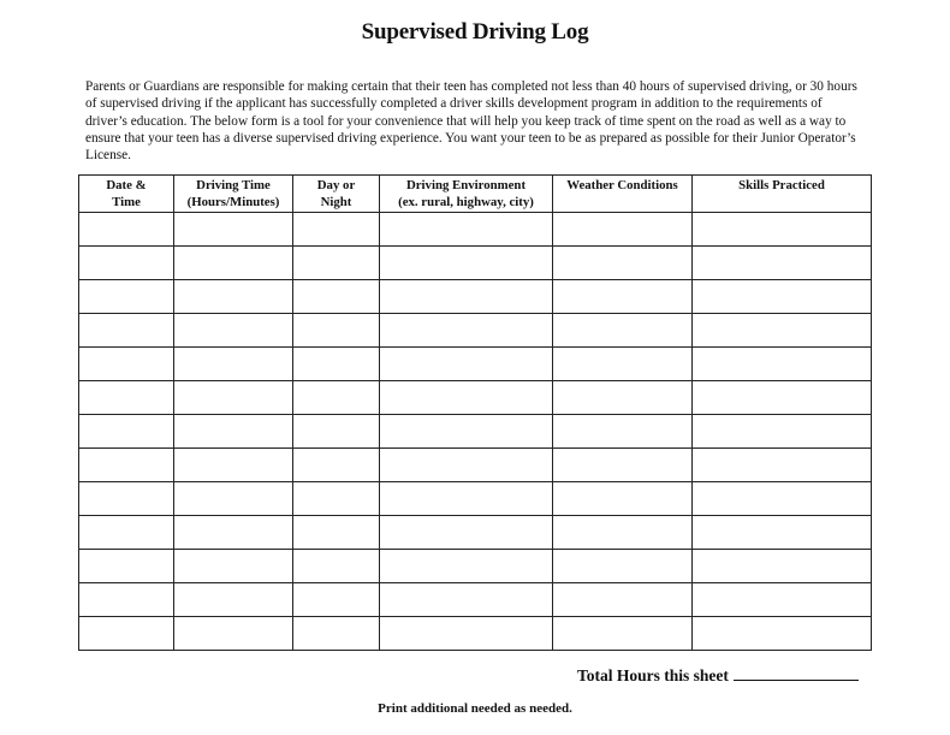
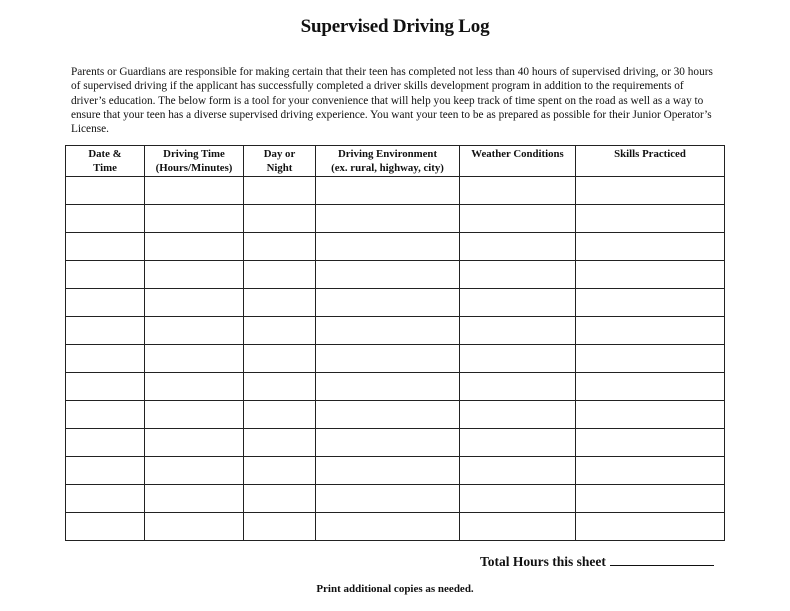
  Supervised Driving Log
  Parents or Guardians are responsible for making certain that their teen has completed not less than 40 hours of supervised driving, or 30 hours of supervised driving if the applicant has successfully completed a driver skills development program in addition to the requirements of driver’s education. The below form is a tool for your convenience that will help you keep track of time spent on the road as well as a way to ensure that your teen has a diverse supervised driving experience. You want your teen to be as prepared as possible for their Junior Operator’s License.
  Date &Time	Driving Time(Hours/Minutes)	Day orNight	Driving Environment(ex. rural, highway, city)	Weather Conditions	Skills Practiced
  Total Hours this sheet
- Print additional needed as needed.
+ Print additional copies as needed.
